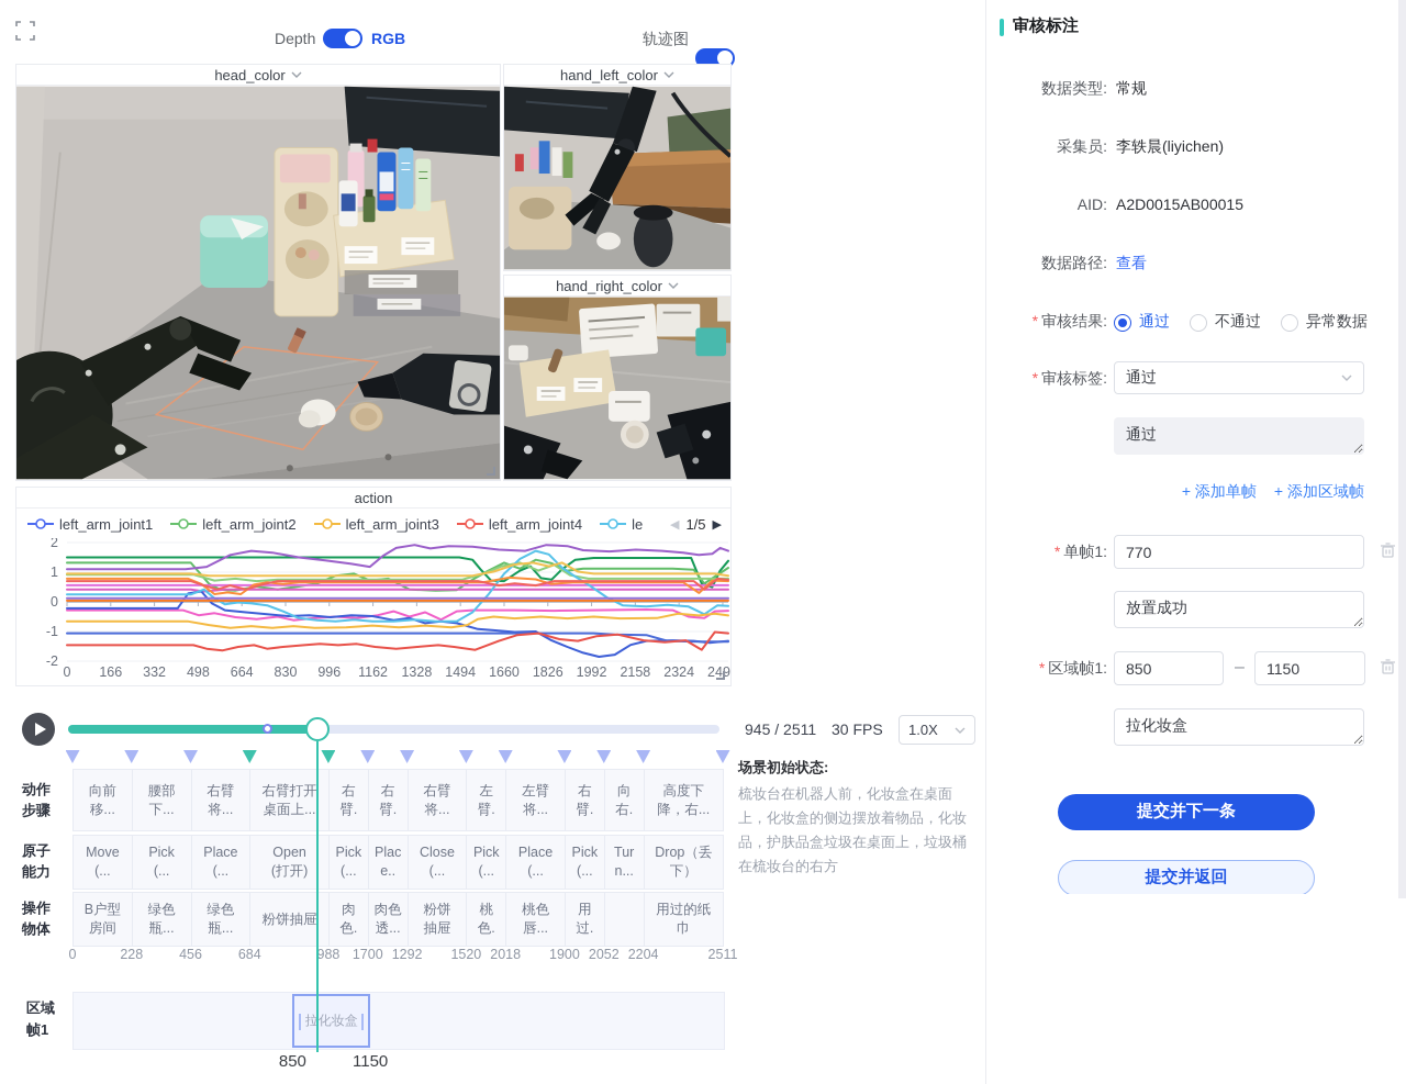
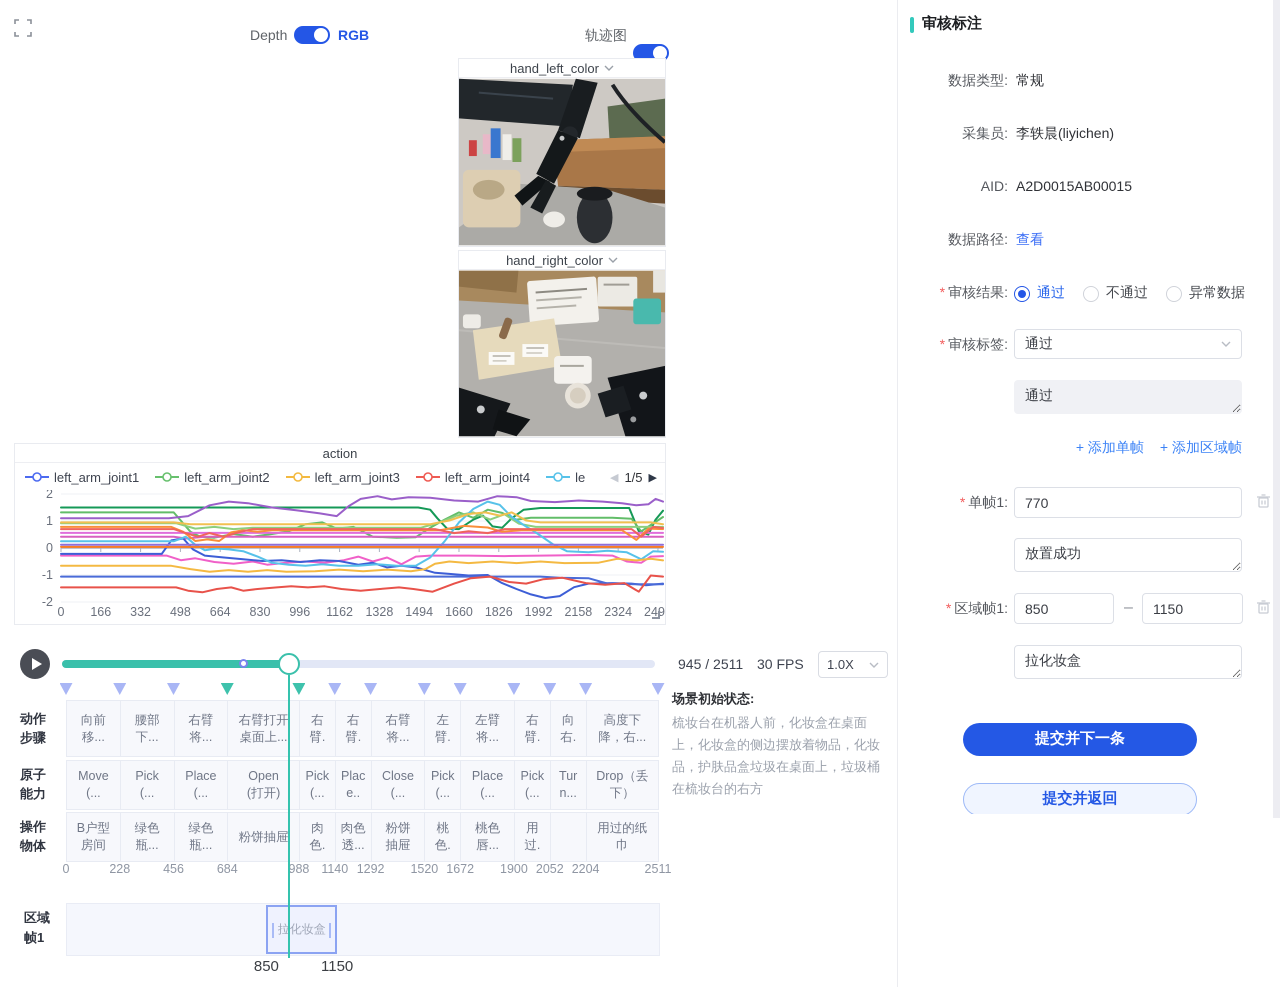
  Depth
  RGB
  轨迹图
- head_color
  hand_left_color
  hand_right_color
  action
  left_arm_joint1
  left_arm_joint2
  left_arm_joint3
  left_arm_joint4
  le
  ◀
  1/5
  ▶
  2
  1
  0
  -1
  -2
  0
  166
  332
  498
  664
  830
  996
  1162
  1328
  1494
  1660
  1826
  1992
  2158
  2324
  249
  945 / 2511
  30 FPS
  1.0X
  动作
  步骤
  向前
  移...
  腰部
  下...
  右臂
  将...
  右臂打开
  桌面上...
  右
  臂.
  右
  臂.
  右臂
  将...
  左
  臂.
  左臂
  将...
  右
  臂.
  向
  右.
  高度下
  降，右...
  原子
  能力
  Move
  (...
  Pick
  (...
  Place
  (...
  Open
  (打开)
  Pick
  (...
  Plac
  e..
  Close
  (...
  Pick
  (...
  Place
  (...
  Pick
  (...
  Tur
  n...
  Drop（丢
  下）
  操作
  物体
  B户型
  房间
  绿色
  瓶...
  绿色
  瓶...
  粉饼抽屉
  肉
  色.
  肉色
  透...
  粉饼
  抽屉
  桃
  色.
  桃色
  唇...
  用
  过.
  用过的纸
  巾
  0
  228
  456
  684
  988
- 1700
+ 1140
  1292
  1520
- 2018
+ 1672
  1900
  2052
  2204
  2511
  场景初始状态:
  梳妆台在机器人前，化妆盒在桌面上，化妆盒的侧边摆放着物品，化妆品，护肤品盒垃圾在桌面上，垃圾桶在梳妆台的右方
  区域
  帧1
  拉化妆盒
  850
  1150
  审核标注
  数据类型:
  常规
  采集员:
  李轶晨(liyichen)
  AID:
  A2D0015AB00015
  数据路径:
  查看
  * 审核结果:
  通过
  不通过
  异常数据
  * 审核标签:
  通过
  通过
  + 添加单帧
  + 添加区域帧
  * 单帧1:
  770
  放置成功
  * 区域帧1:
  850
  –
  1150
  拉化妆盒
  提交并下一条
  提交并返回
